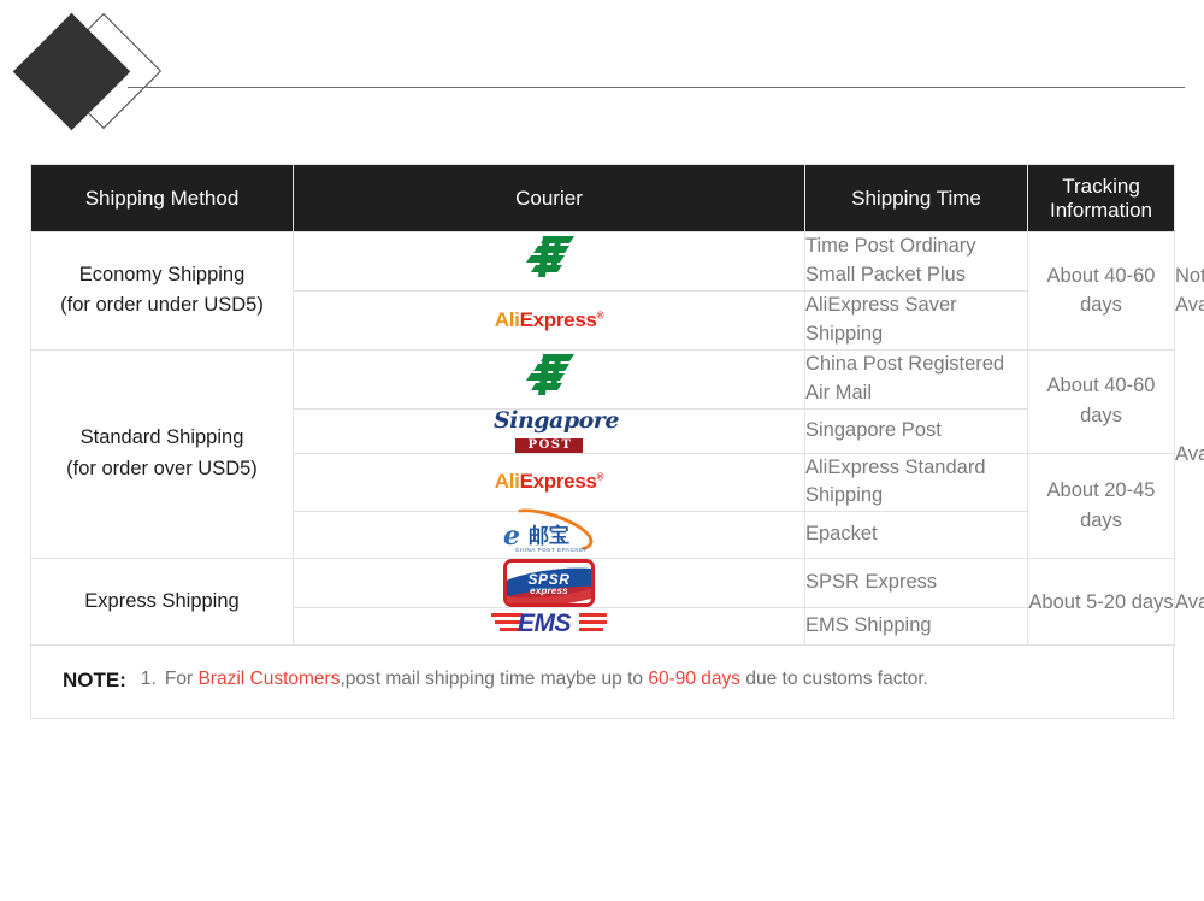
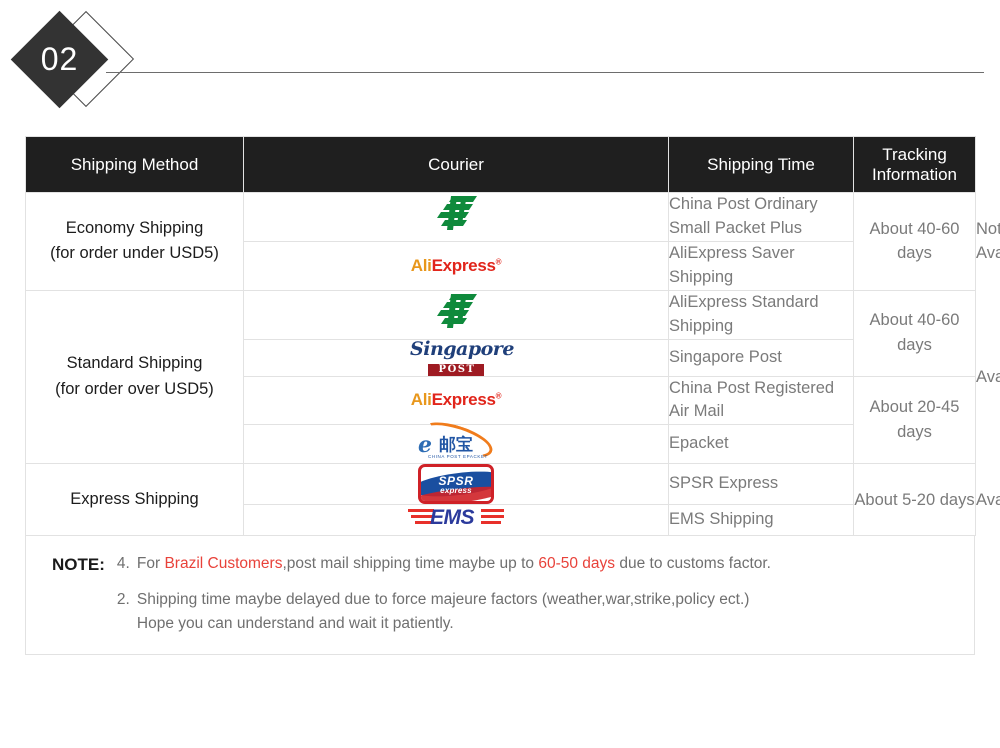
+ 02
  Shipping Method	Courier	Shipping Time	Tracking Information
- Economy Shipping (for order under USD5)		Time Post Ordinary Small Packet Plus	About 40-60 days	Not Av
+ Economy Shipping (for order under USD5)		China Post Ordinary Small Packet Plus	About 40-60 days	Not Av
  AliExpress®	AliExpress Saver Shipping
- Standard Shipping (for order over USD5)		China Post Registered Air Mail	About 40-60 days	Av
+ Standard Shipping (for order over USD5)		AliExpress Standard Shipping	About 40-60 days	Av
  Singapore POST	Singapore Post
- AliExpress®	AliExpress Standard Shipping	About 20-45 days
+ AliExpress®	China Post Registered Air Mail	About 20-45 days
  Express Shipping	SPSR express	SPSR Express	About 5-20 days	Av
  EMS	EMS Shipping
  NOTE:
- 1.
+ 4.
- For Brazil Customers,post mail shipping time maybe up to 60-90 days due to customs factor.
+ For Brazil Customers,post mail shipping time maybe up to 60-50 days due to customs factor.
+ 2.
+ Shipping time maybe delayed due to force majeure factors (weather,war,strike,policy ect.)
+ Hope you can understand and wait it patiently.
